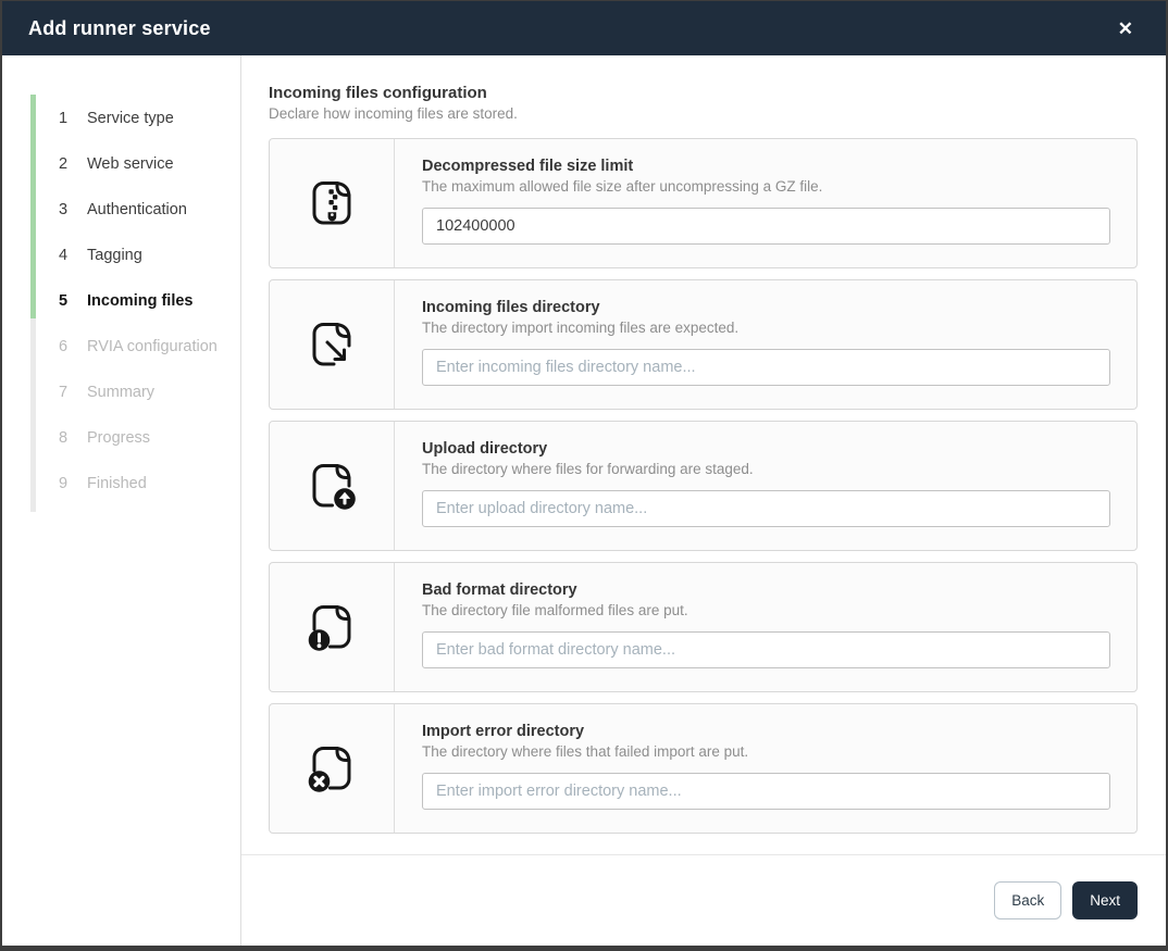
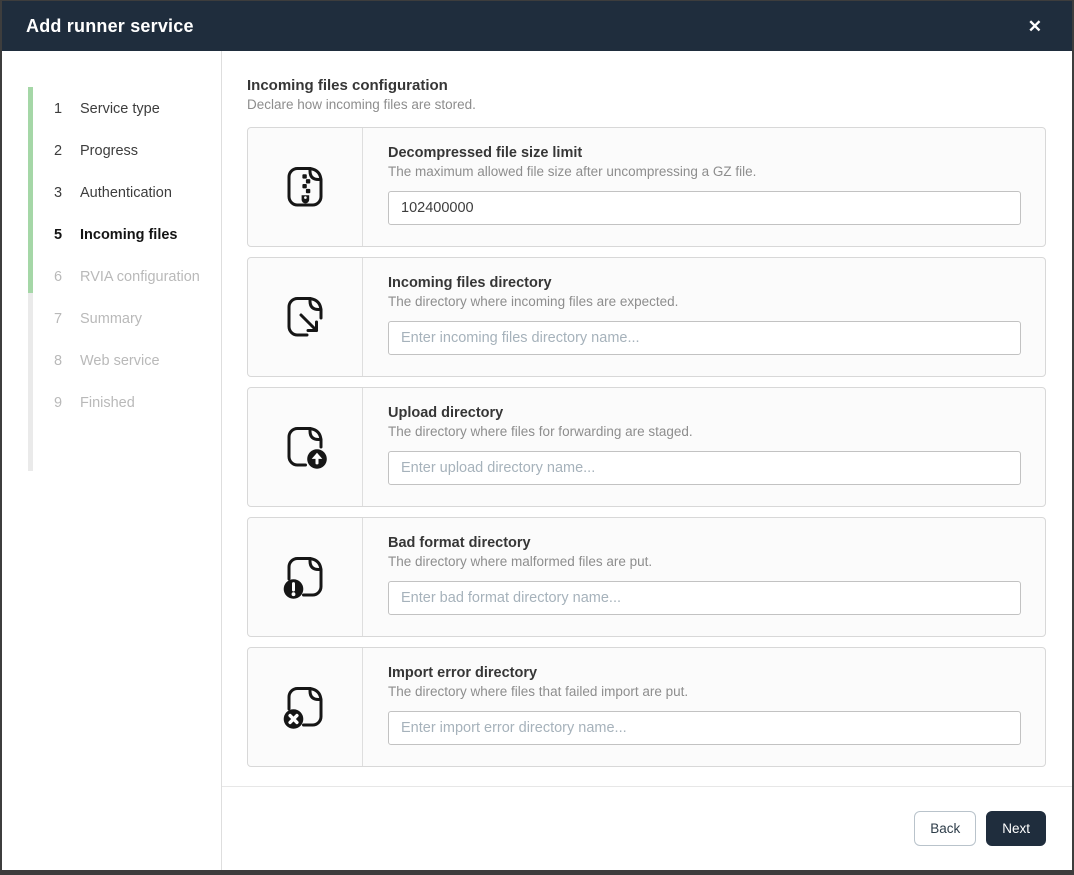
  Add runner service
  ✕
  1
  Service type
  2
- Web service
+ Progress
  3
  Authentication
- 4
- Tagging
  5
  Incoming files
  6
  RVIA configuration
  7
  Summary
  8
- Progress
+ Web service
  9
  Finished
  Incoming files configuration
  Declare how incoming files are stored.
  Decompressed file size limit
  The maximum allowed file size after uncompressing a GZ file.
  102400000
  Incoming files directory
- The directory import incoming files are expected.
+ The directory where incoming files are expected.
  Enter incoming files directory name...
  Upload directory
  The directory where files for forwarding are staged.
  Enter upload directory name...
  Bad format directory
- The directory file malformed files are put.
+ The directory where malformed files are put.
  Enter bad format directory name...
  Import error directory
  The directory where files that failed import are put.
  Enter import error directory name...
  Back
  Next
